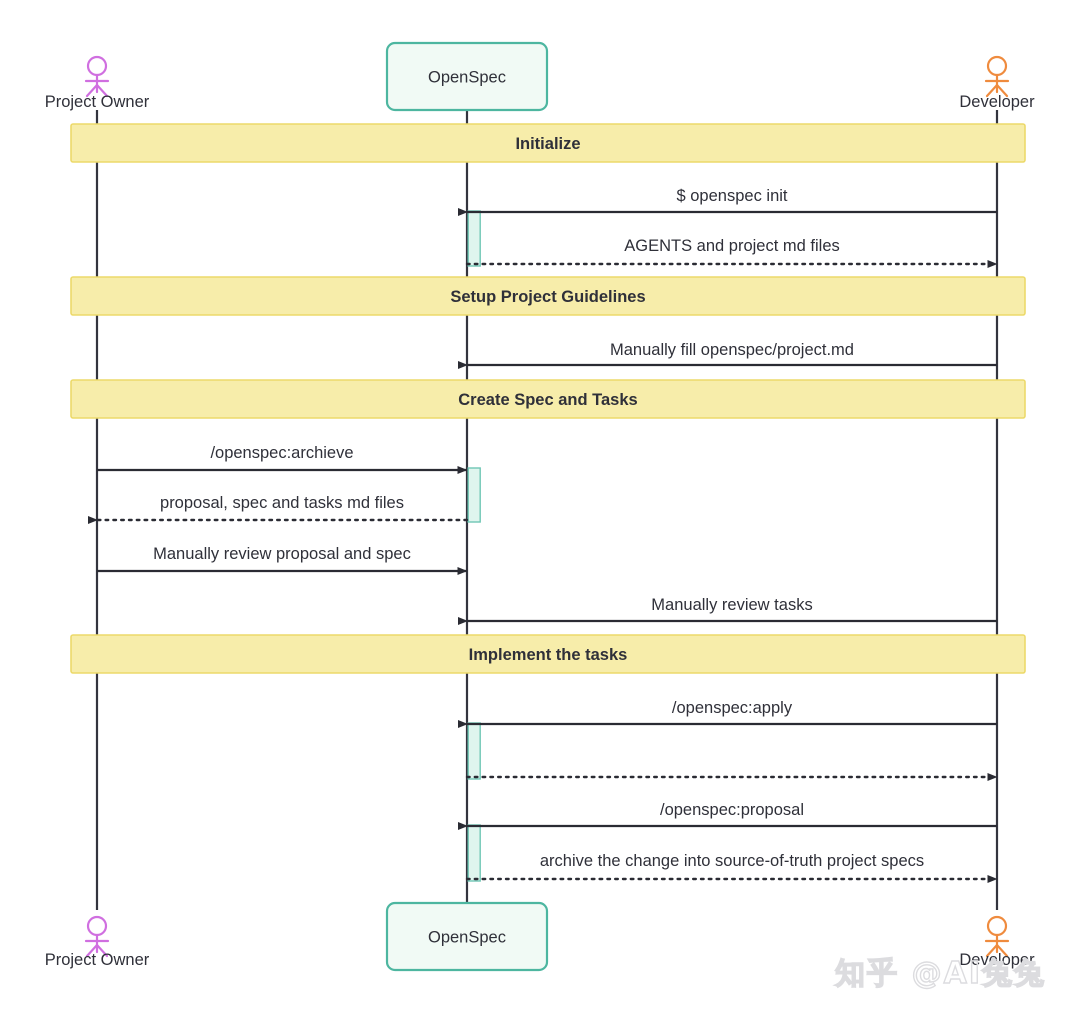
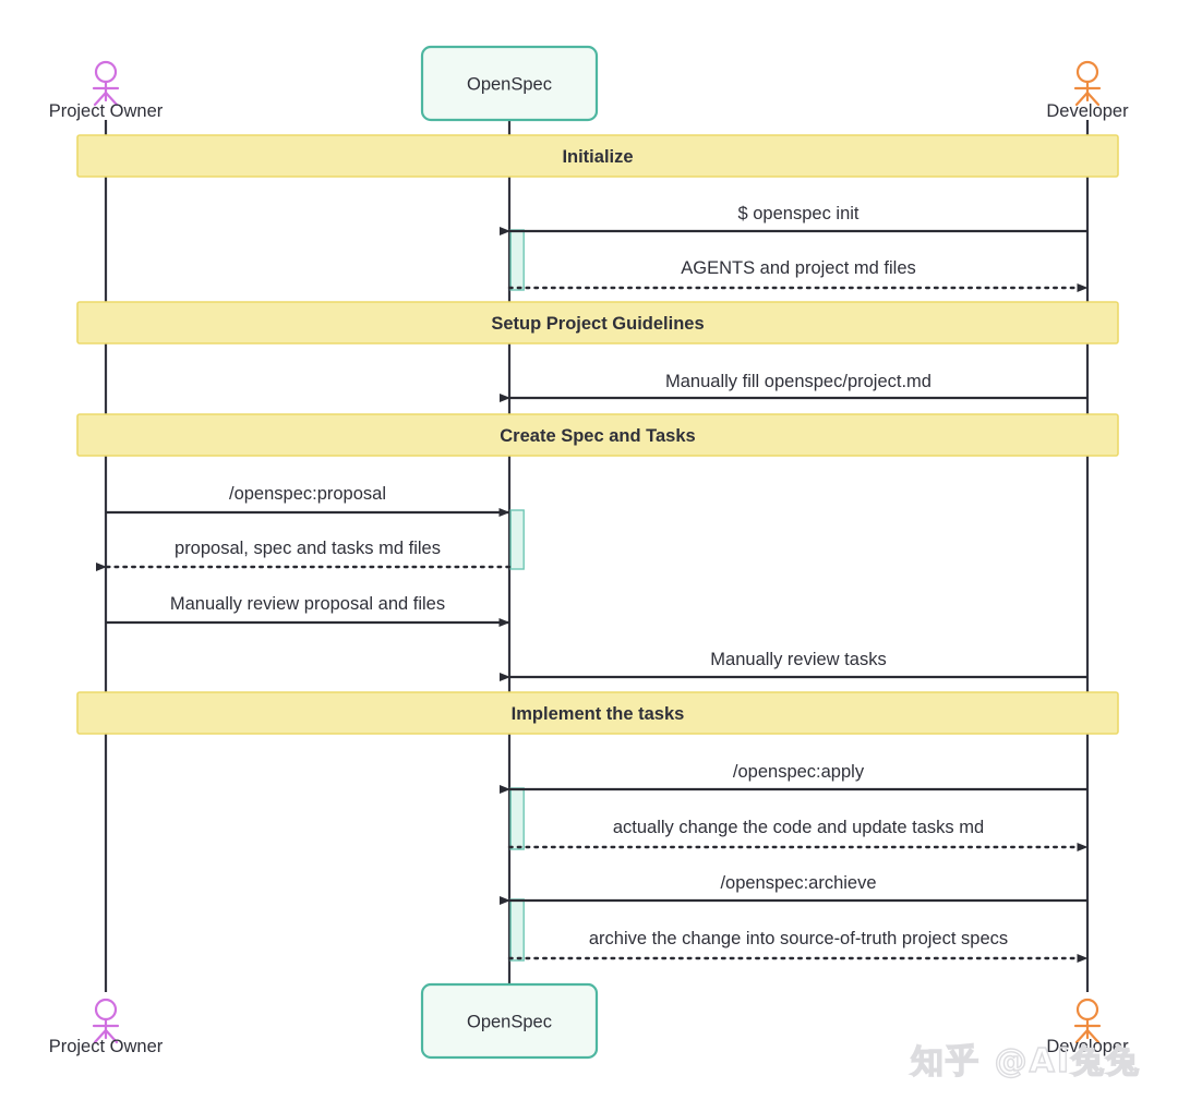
  Initialize
  Setup Project Guidelines
  Create Spec and Tasks
  Implement the tasks
  $ openspec init
  AGENTS and project md files
  Manually fill openspec/project.md
- /openspec:archieve
+ /openspec:proposal
  proposal, spec and tasks md files
- Manually review proposal and spec
+ Manually review proposal and files
  Manually review tasks
  /openspec:apply
+ actually change the code and update tasks md
- /openspec:proposal
+ /openspec:archieve
  archive the change into source-of-truth project specs
  Project Owner
  OpenSpec
  Developer
  Project Owner
  OpenSpec
  Developer
  知乎 @AI兔兔
